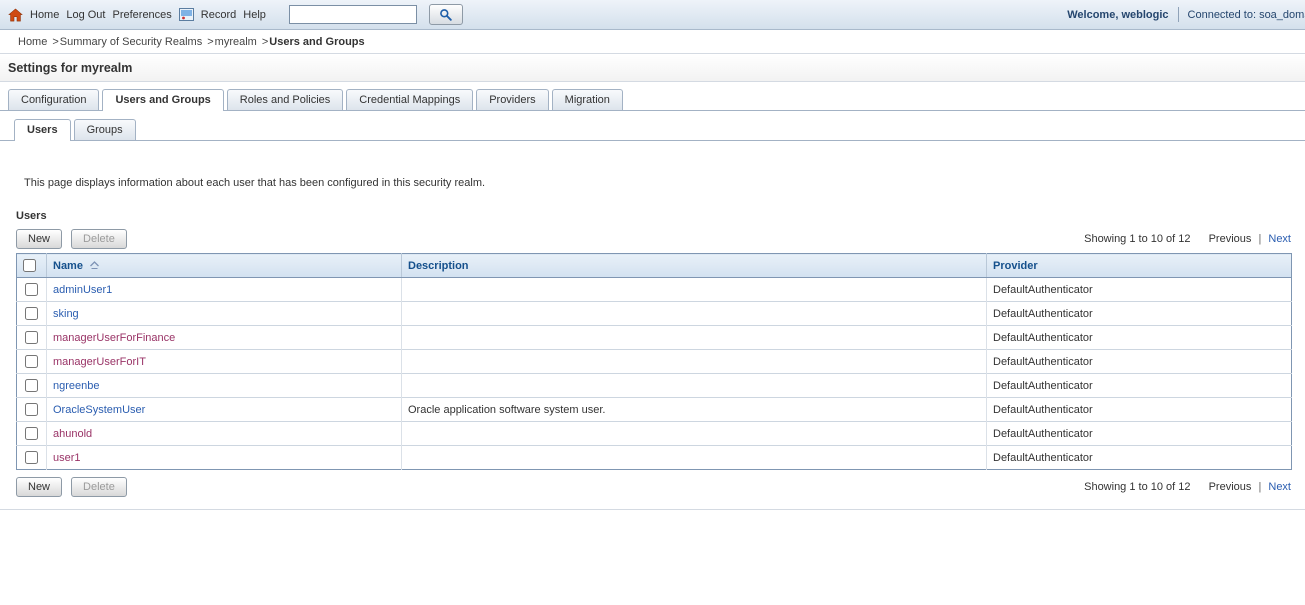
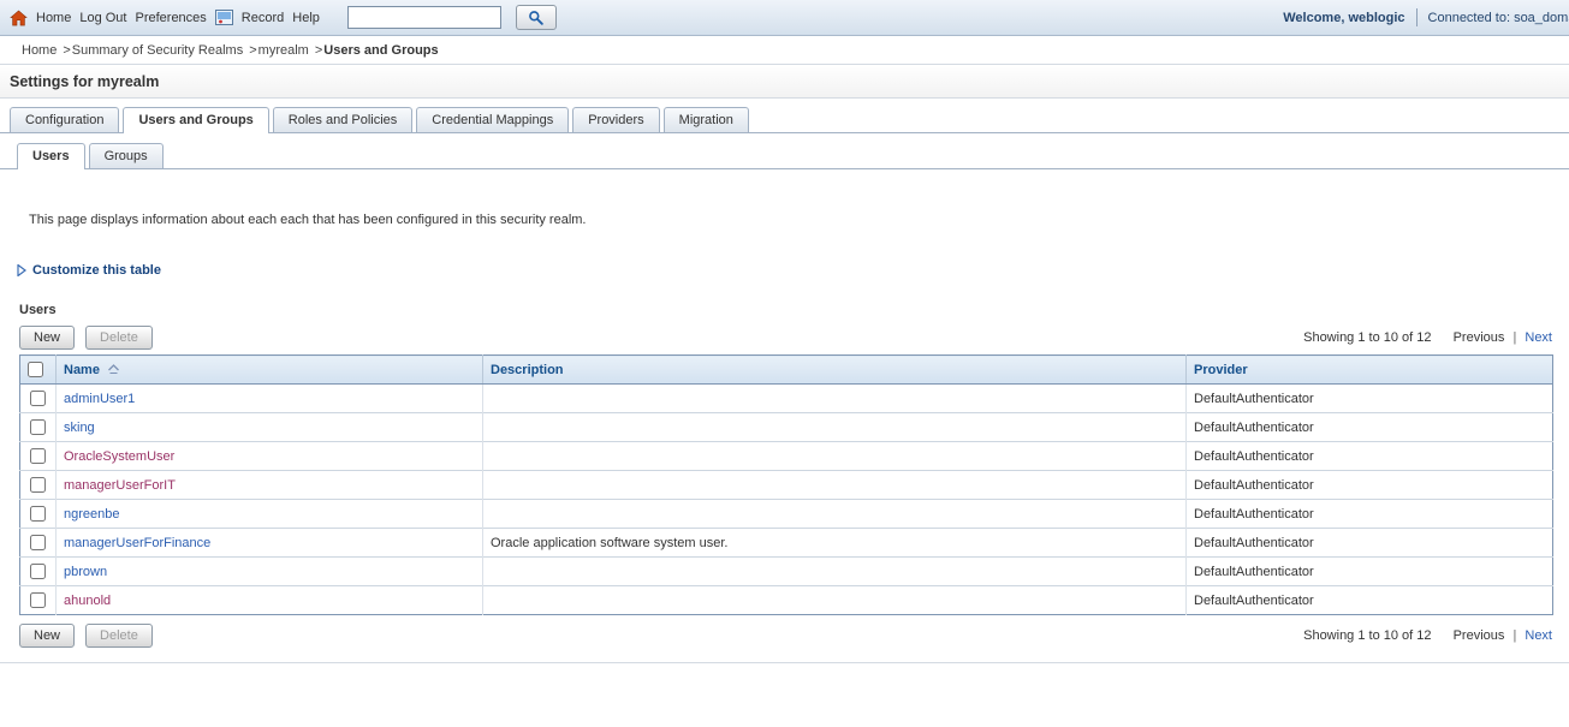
  Home
  Log Out
  Preferences
  Record
  Help
  Welcome, weblogic
  Connected to: soa_dom
  Home >Summary of Security Realms >myrealm >Users and Groups
  Settings for myrealm
  Configuration
  Users and Groups
  Roles and Policies
  Credential Mappings
  Providers
  Migration
  Users
  Groups
- This page displays information about each user that has been configured in this security realm.
+ This page displays information about each each that has been configured in this security realm.
+ Customize this table
  Users
  New
  Delete
  Showing 1 to 10 of 12 Previous | Next
  	Name	Description	Provider
  	adminUser1		DefaultAuthenticator
  	sking		DefaultAuthenticator
- 	managerUserForFinance		DefaultAuthenticator
+ 	OracleSystemUser		DefaultAuthenticator
  	managerUserForIT		DefaultAuthenticator
  	ngreenbe		DefaultAuthenticator
- 	OracleSystemUser	Oracle application software system user.	DefaultAuthenticator
+ 	managerUserForFinance	Oracle application software system user.	DefaultAuthenticator
+ 	pbrown		DefaultAuthenticator
  	ahunold		DefaultAuthenticator
- 	user1		DefaultAuthenticator
  New
  Delete
  Showing 1 to 10 of 12 Previous | Next
